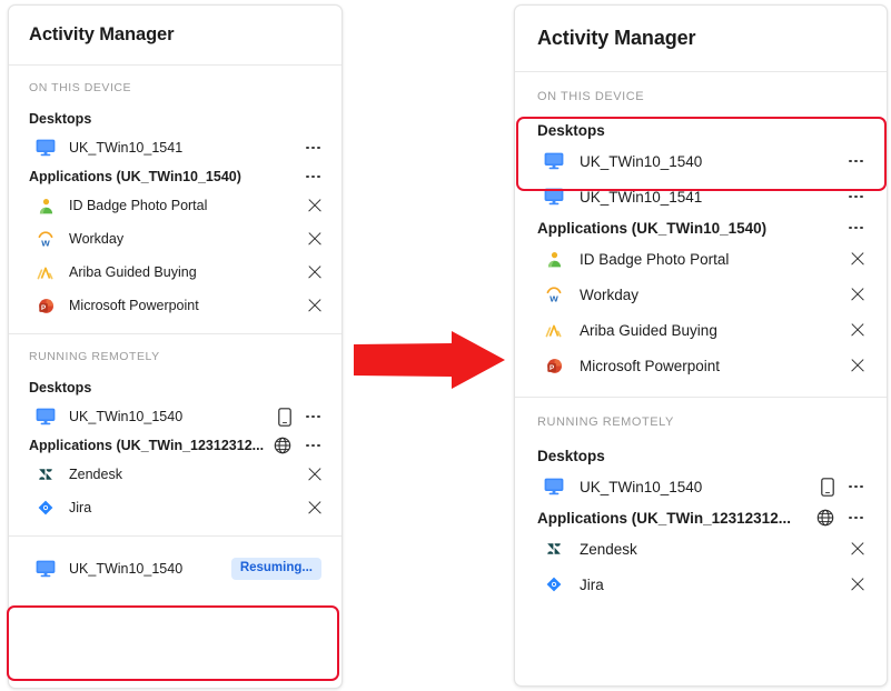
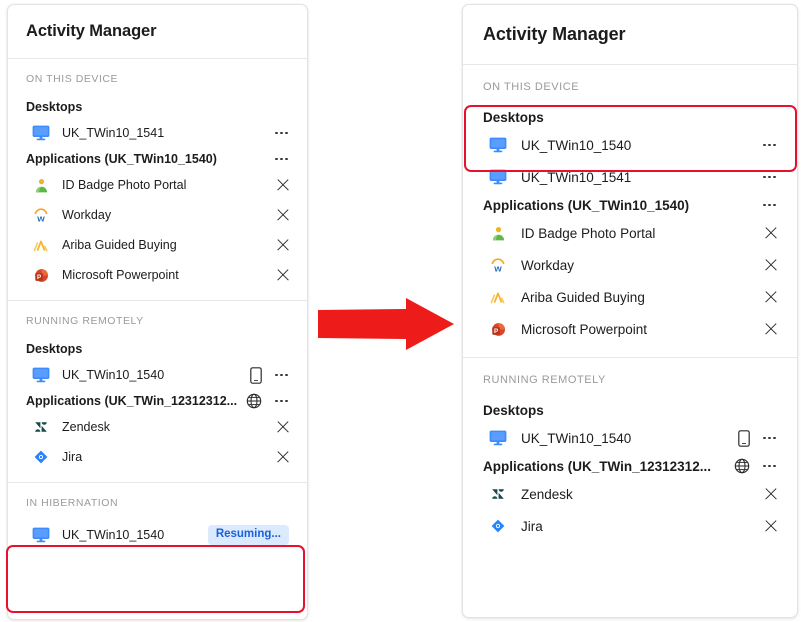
  Activity Manager
  ON THIS DEVICE
  Desktops
  UK_TWin10_1541
  Applications (UK_TWin10_1540)
  ID Badge Photo Portal
  w
  Workday
  Ariba Guided Buying
  Microsoft Powerpoint
  RUNNING REMOTELY
  Desktops
  UK_TWin10_1540
  Applications (UK_TWin_12312312...
  Zendesk
  Jira
+ IN HIBERNATION
  UK_TWin10_1540
  Resuming...
  Activity Manager
  ON THIS DEVICE
  Desktops
  UK_TWin10_1540
  UK_TWin10_1541
  Applications (UK_TWin10_1540)
  ID Badge Photo Portal
  w
  Workday
  Ariba Guided Buying
  Microsoft Powerpoint
  RUNNING REMOTELY
  Desktops
  UK_TWin10_1540
  Applications (UK_TWin_12312312...
  Zendesk
  Jira
